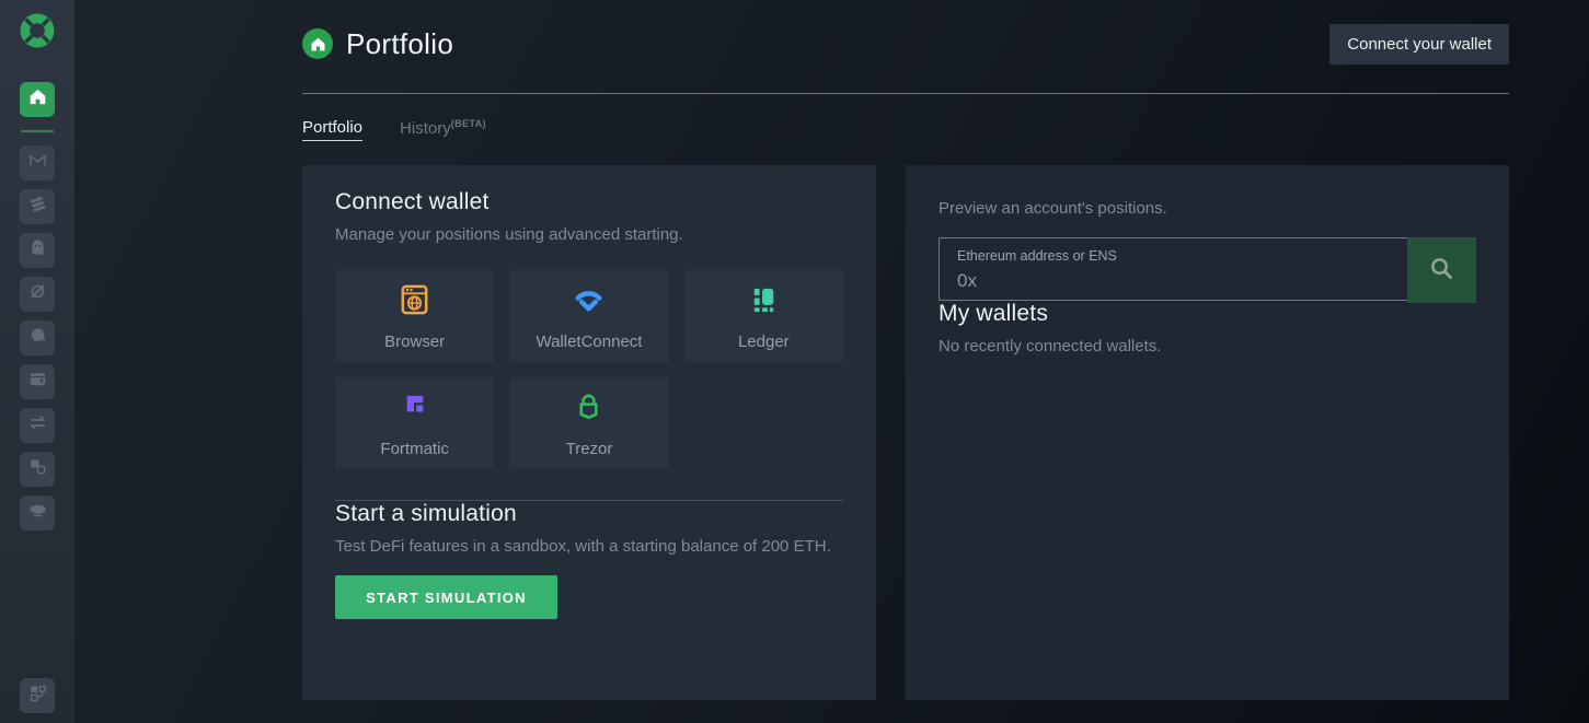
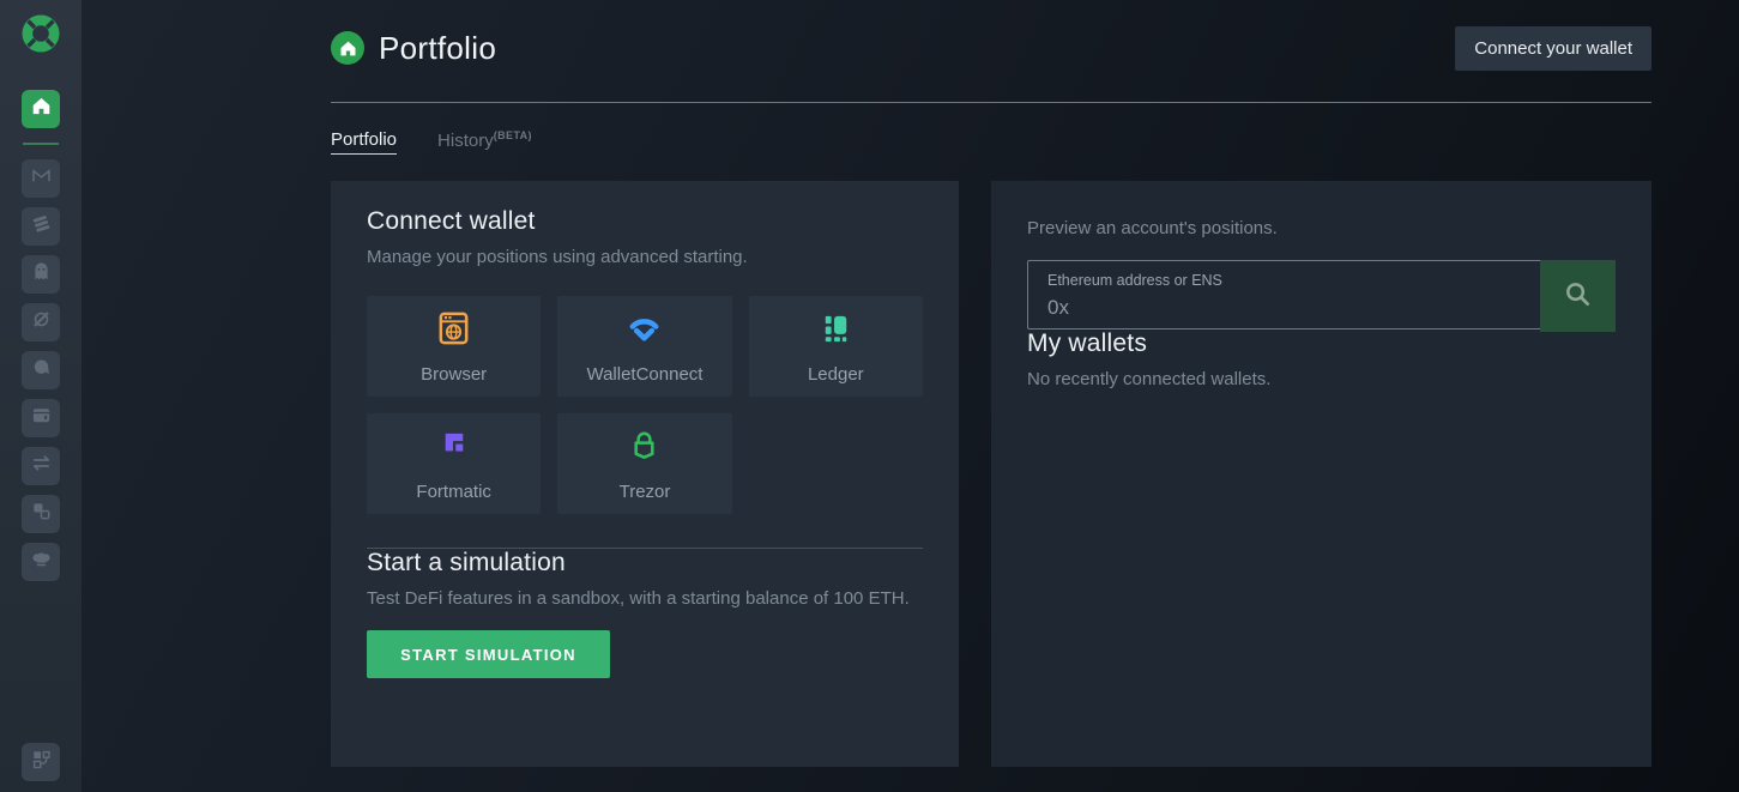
  Portfolio
  Connect your wallet
  Portfolio
  History(BETA)
  Connect wallet
  Manage your positions using advanced starting.
  Browser
  WalletConnect
  Ledger
  Fortmatic
  Trezor
  Start a simulation
- Test DeFi features in a sandbox, with a starting balance of 200 ETH.
+ Test DeFi features in a sandbox, with a starting balance of 100 ETH.
  START SIMULATION
  Preview an account's positions.
  Ethereum address or ENS
  0x
  My wallets
  No recently connected wallets.
